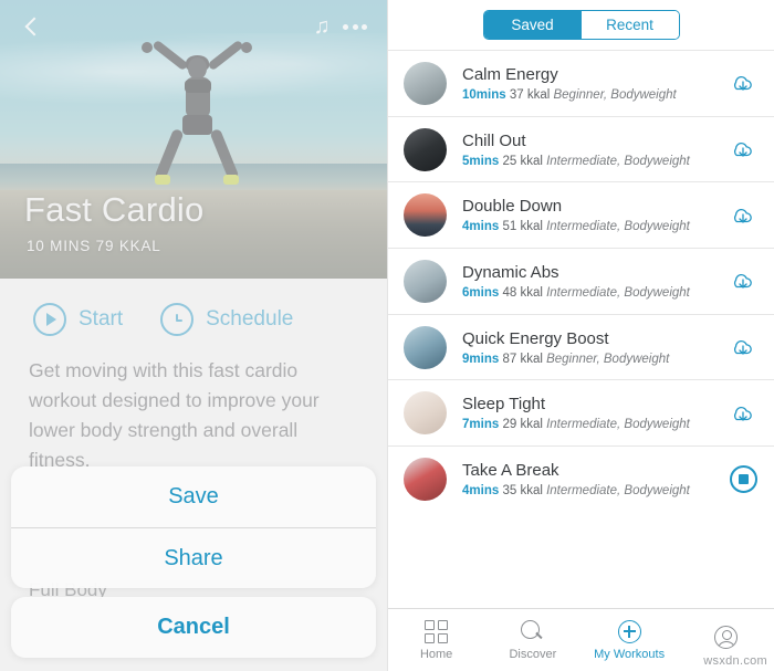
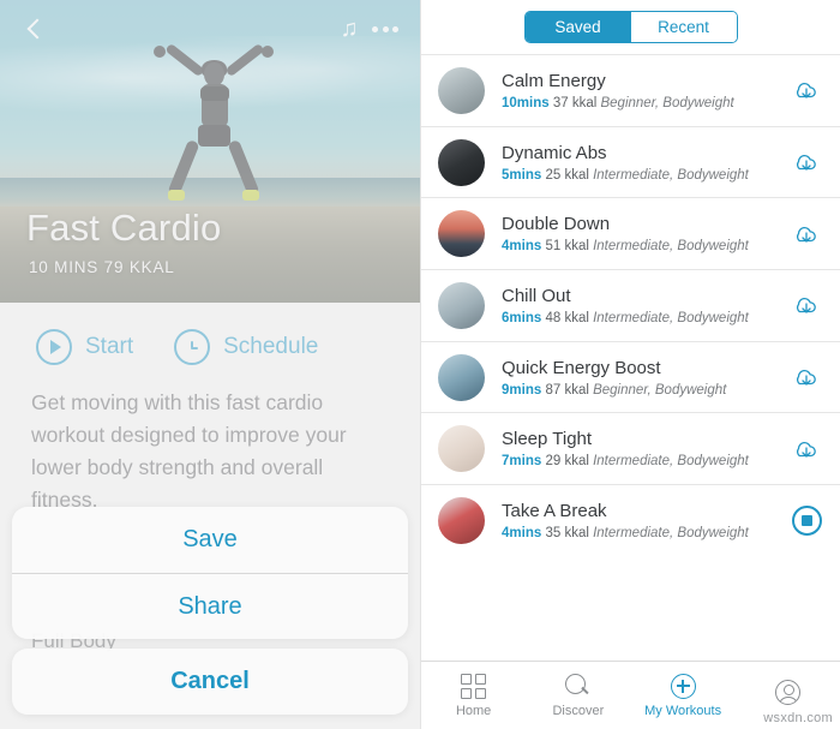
  ♫
  Fast Cardio
  10 MINS 79 KKAL
  Start
  Schedule
  Get moving with this fast cardio workout designed to improve your lower body strength and overall fitness.
  Full Body
  Save
  Share
  Cancel
  Saved
  Recent
  Calm Energy
  10mins 37 kkal Beginner, Bodyweight
- Chill Out
+ Dynamic Abs
  5mins 25 kkal Intermediate, Bodyweight
  Double Down
  4mins 51 kkal Intermediate, Bodyweight
- Dynamic Abs
+ Chill Out
  6mins 48 kkal Intermediate, Bodyweight
  Quick Energy Boost
  9mins 87 kkal Beginner, Bodyweight
  Sleep Tight
  7mins 29 kkal Intermediate, Bodyweight
  Take A Break
  4mins 35 kkal Intermediate, Bodyweight
  Home
  Discover
  My Workouts
  wsxdn.com
